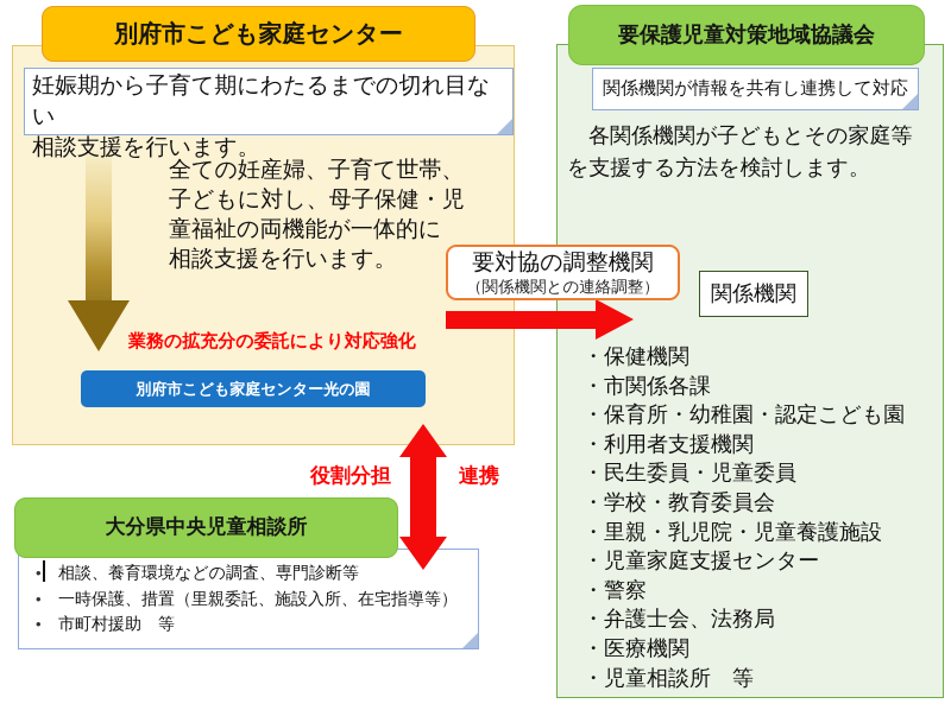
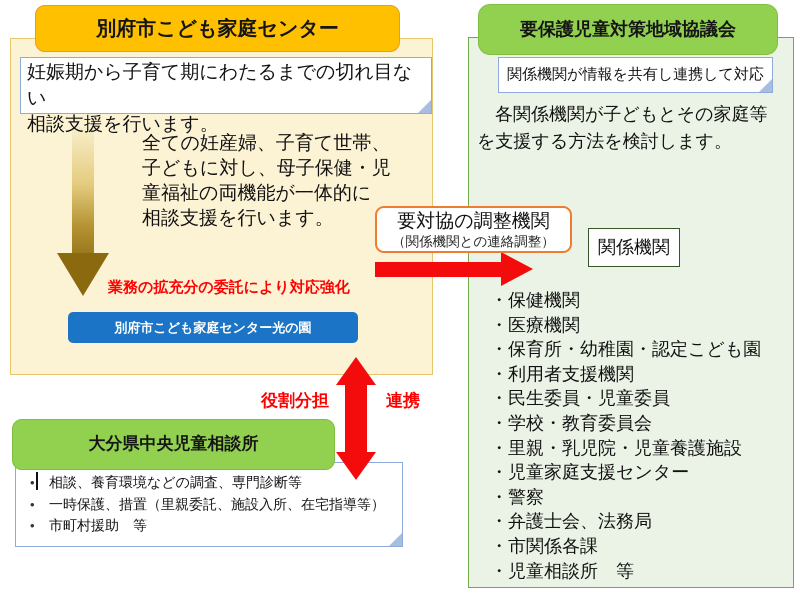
  別府市こども家庭センター
  妊娠期から子育て期にわたるまでの切れ目ない
  相談支援を行います。
  全ての妊産婦、子育て世帯、
  子どもに対し、母子保健・児
  童福祉の両機能が一体的に
  相談支援を行います。
  業務の拡充分の委託により対応強化
  別府市こども家庭センター光の園
  要対協の調整機関
  （関係機関との連絡調整）
  役割分担
  連携
  大分県中央児童相談所
  相談、養育環境などの調査、専門診断等
  一時保護、措置（里親委託、施設入所、在宅指導等）
  市町村援助 等
  要保護児童対策地域協議会
  関係機関が情報を共有し連携して対応
  各関係機関が子どもとその家庭等
  を支援する方法を検討します。
  関係機関
  ・保健機関
- ・市関係各課
+ ・医療機関
  ・保育所・幼稚園・認定こども園
  ・利用者支援機関
  ・民生委員・児童委員
  ・学校・教育委員会
  ・里親・乳児院・児童養護施設
  ・児童家庭支援センター
  ・警察
  ・弁護士会、法務局
- ・医療機関
+ ・市関係各課
  ・児童相談所 等
